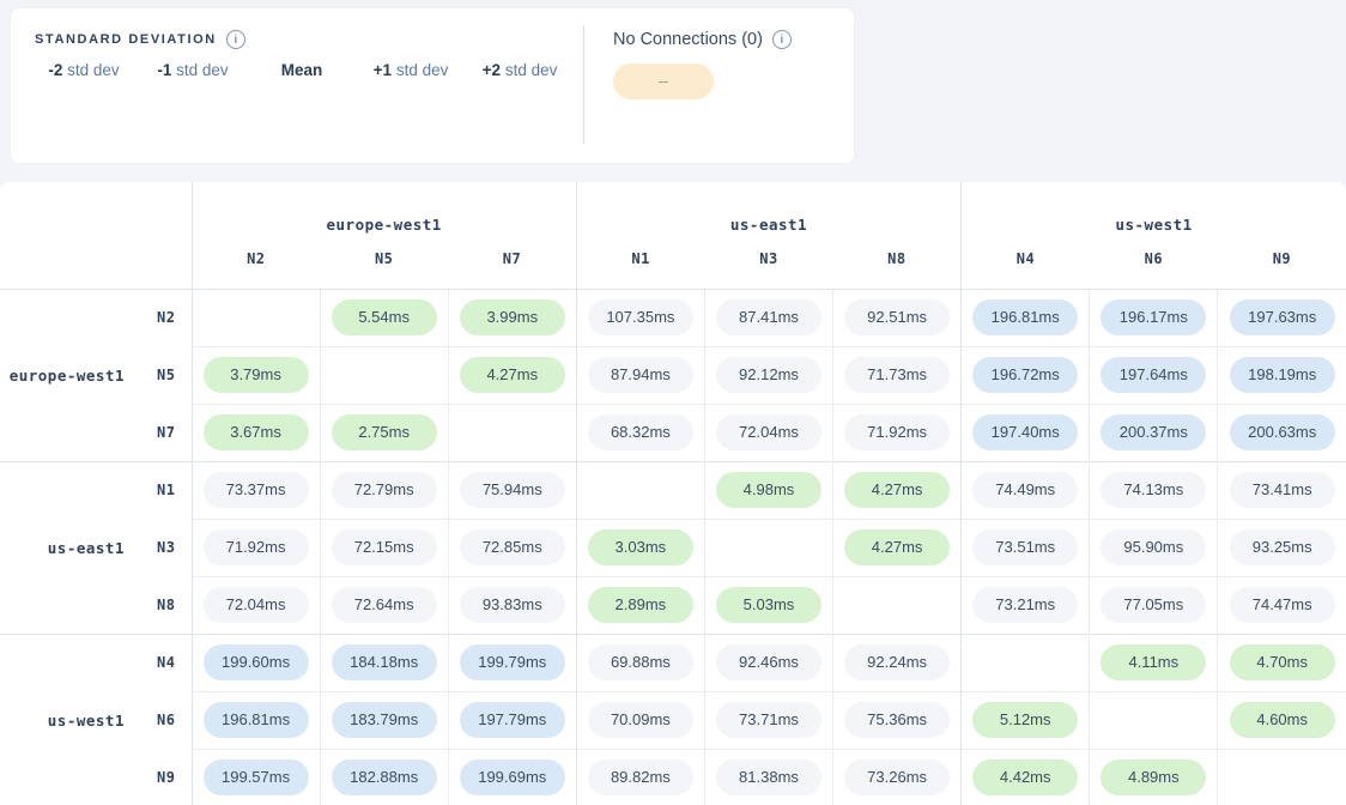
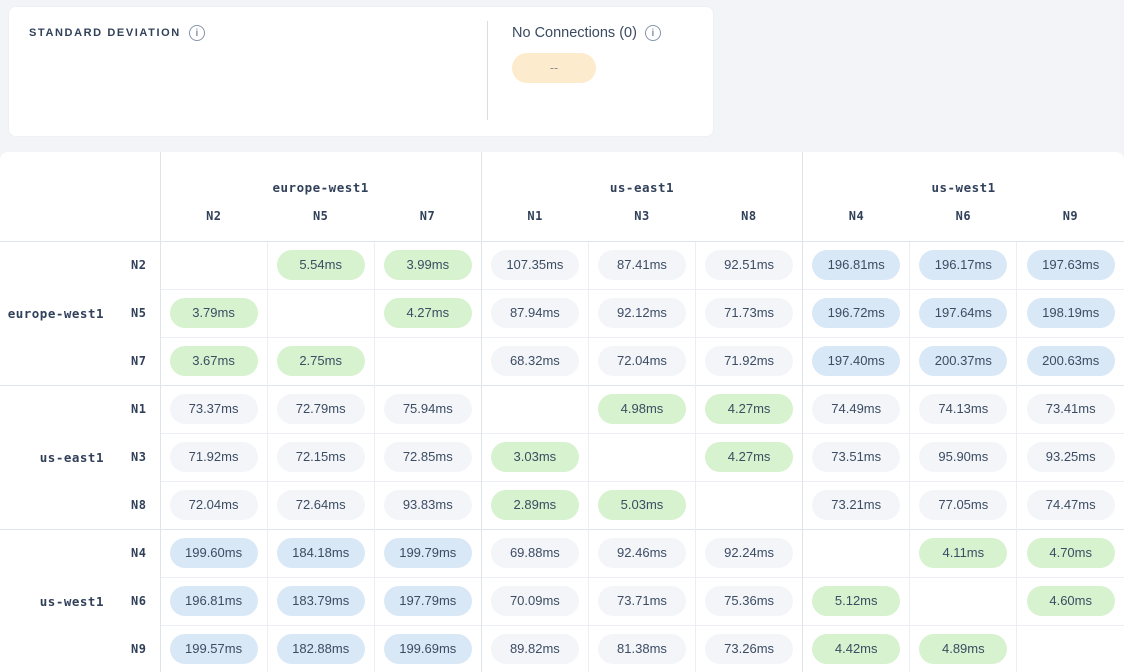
  STANDARD DEVIATION
  i
- -2 std dev
- -1 std dev
- Mean
- +1 std dev
- +2 std dev
  No Connections (0)
  i
  --
  	europe-west1	us-east1	us-west1
  N2	N5	N7	N1	N3	N8	N4	N6	N9
  europe-west1	N2		5.54ms	3.99ms	107.35ms	87.41ms	92.51ms	196.81ms	196.17ms	197.63ms
  N5	3.79ms		4.27ms	87.94ms	92.12ms	71.73ms	196.72ms	197.64ms	198.19ms
  N7	3.67ms	2.75ms		68.32ms	72.04ms	71.92ms	197.40ms	200.37ms	200.63ms
  us-east1	N1	73.37ms	72.79ms	75.94ms		4.98ms	4.27ms	74.49ms	74.13ms	73.41ms
  N3	71.92ms	72.15ms	72.85ms	3.03ms		4.27ms	73.51ms	95.90ms	93.25ms
  N8	72.04ms	72.64ms	93.83ms	2.89ms	5.03ms		73.21ms	77.05ms	74.47ms
  us-west1	N4	199.60ms	184.18ms	199.79ms	69.88ms	92.46ms	92.24ms		4.11ms	4.70ms
  N6	196.81ms	183.79ms	197.79ms	70.09ms	73.71ms	75.36ms	5.12ms		4.60ms
  N9	199.57ms	182.88ms	199.69ms	89.82ms	81.38ms	73.26ms	4.42ms	4.89ms
